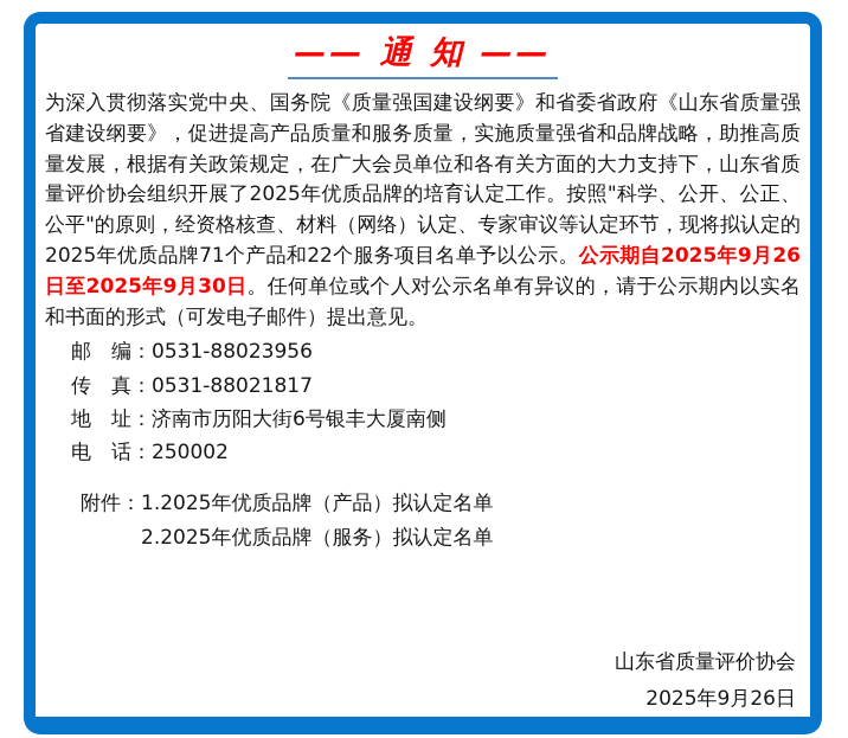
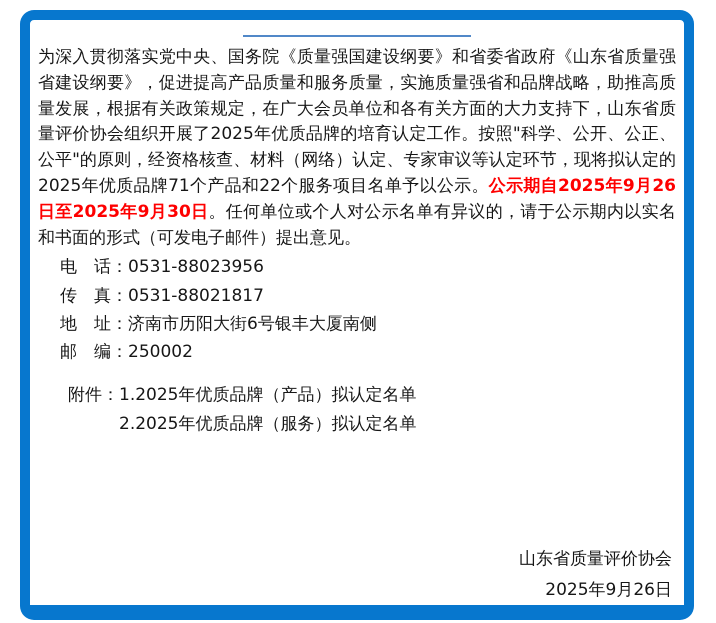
- —— 通 知 ——
  为深入贯彻落实党中央、国务院《质量强国建设纲要》和省委省政府《山东省质量强省建设纲要》，促进提高产品质量和服务质量，实施质量强省和品牌战略，助推高质量发展，根据有关政策规定，在广大会员单位和各有关方面的大力支持下，山东省质量评价协会组织开展了2025年优质品牌的培育认定工作。按照"科学、公开、公正、公平"的原则，经资格核查、材料（网络）认定、专家审议等认定环节，现将拟认定的2025年优质品牌71个产品和22个服务项目名单予以公示。公示期自2025年9月26日至2025年9月30日。任何单位或个人对公示名单有异议的，请于公示期内以实名和书面的形式（可发电子邮件）提出意见。
- 邮 编：0531-88023956
+ 电 话：0531-88023956
  传 真：0531-88021817
  地 址：济南市历阳大街6号银丰大厦南侧
- 电 话：250002
+ 邮 编：250002
  附件：1.2025年优质品牌（产品）拟认定名单
  2.2025年优质品牌（服务）拟认定名单
  山东省质量评价协会
  2025年9月26日
